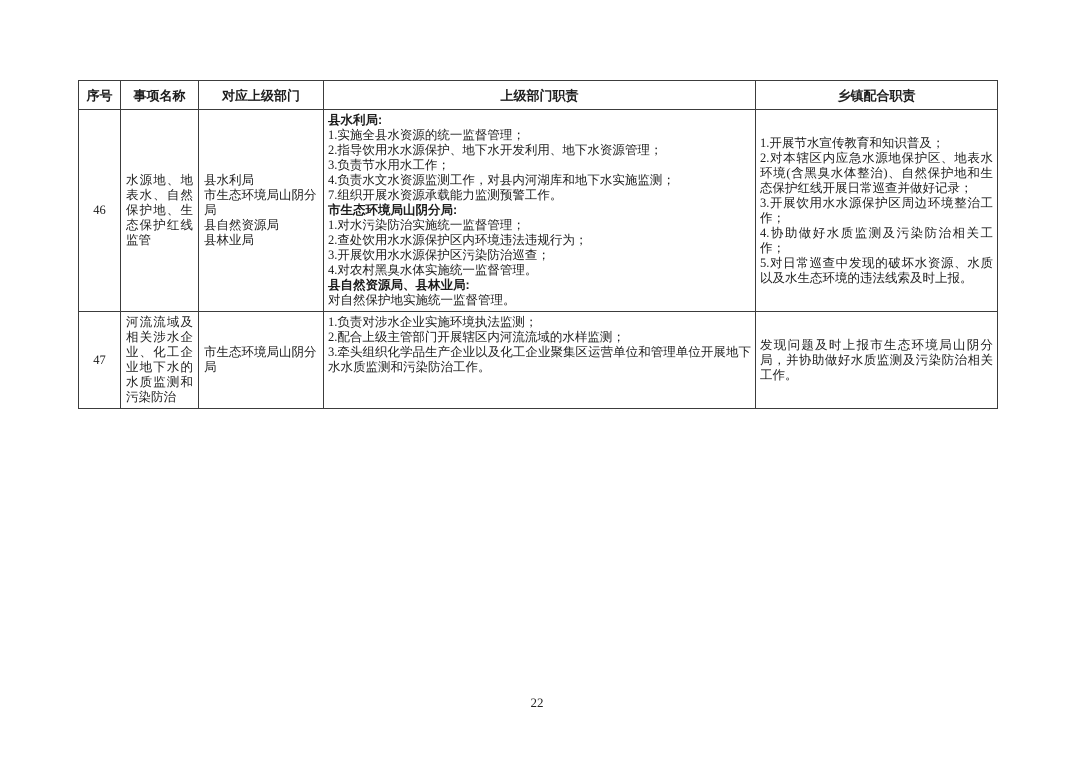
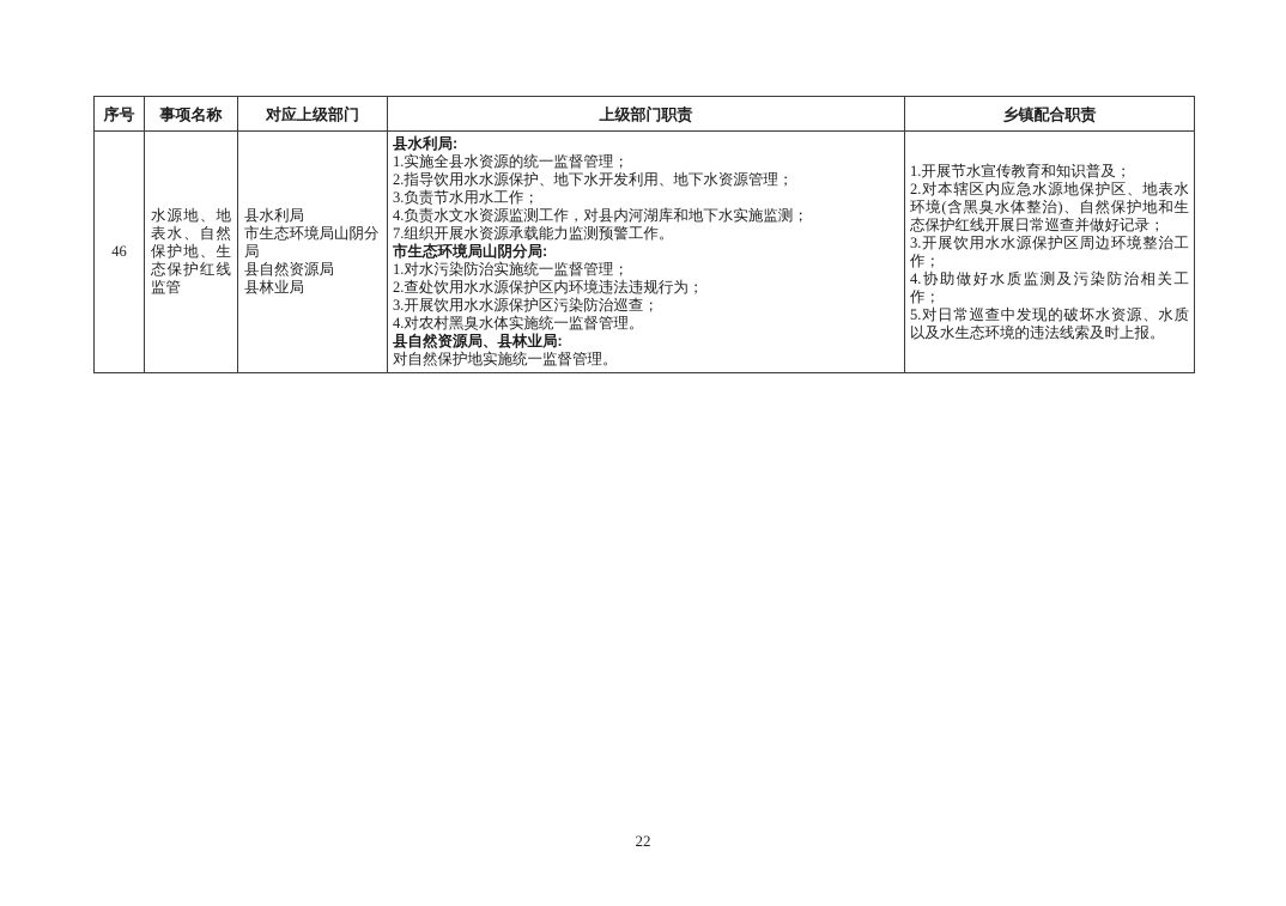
  序号	事项名称	对应上级部门	上级部门职责	乡镇配合职责
  46	水源地、地表水、自然保护地、生态保护红线监管	县水利局市生态环境局山阴分局县自然资源局县林业局	县水利局:1.实施全县水资源的统一监督管理；2.指导饮用水水源保护、地下水开发利用、地下水资源管理；3.负责节水用水工作；4.负责水文水资源监测工作，对县内河湖库和地下水实施监测；7.组织开展水资源承载能力监测预警工作。市生态环境局山阴分局:1.对水污染防治实施统一监督管理；2.查处饮用水水源保护区内环境违法违规行为；3.开展饮用水水源保护区污染防治巡查；4.对农村黑臭水体实施统一监督管理。县自然资源局、县林业局:对自然保护地实施统一监督管理。	1.开展节水宣传教育和知识普及；2.对本辖区内应急水源地保护区、地表水环境(含黑臭水体整治)、自然保护地和生态保护红线开展日常巡查并做好记录；3.开展饮用水水源保护区周边环境整治工作；4.协助做好水质监测及污染防治相关工作；5.对日常巡查中发现的破坏水资源、水质以及水生态环境的违法线索及时上报。
- 47	河流流域及相关涉水企业、化工企业地下水的水质监测和污染防治	市生态环境局山阴分局	1.负责对涉水企业实施环境执法监测；2.配合上级主管部门开展辖区内河流流域的水样监测；3.牵头组织化学品生产企业以及化工企业聚集区运营单位和管理单位开展地下水水质监测和污染防治工作。	发现问题及时上报市生态环境局山阴分局，并协助做好水质监测及污染防治相关工作。
  22
